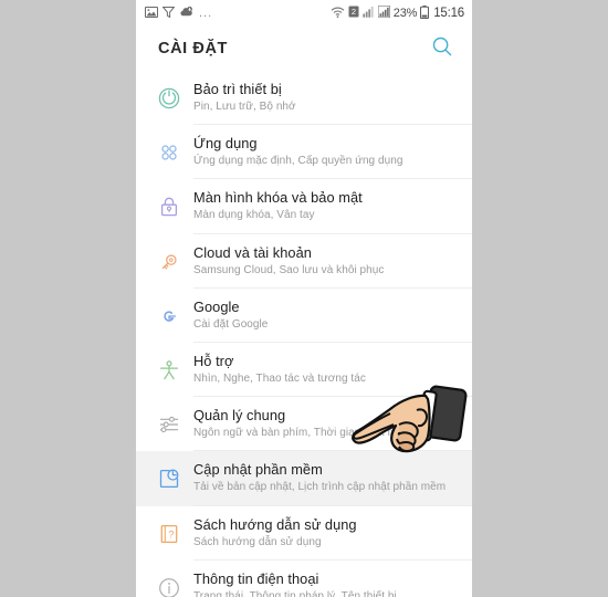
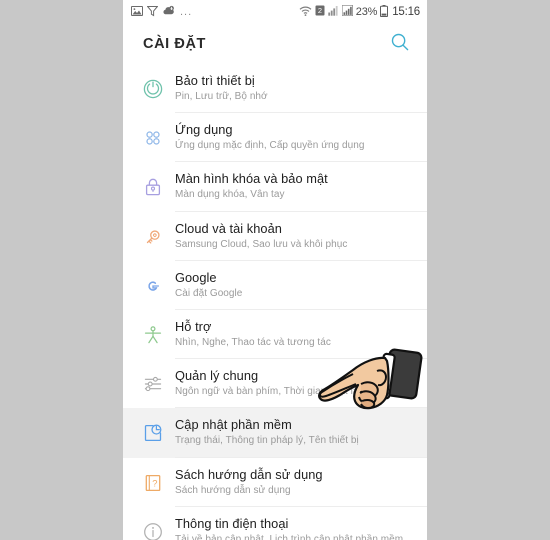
  ...
  2
  23%
  15:16
  CÀI ĐẶT
  Bảo trì thiết bị
  Pin, Lưu trữ, Bộ nhớ
  Ứng dụng
  Ứng dụng mặc định, Cấp quyền ứng dụng
  Màn hình khóa và bảo mật
  Màn dụng khóa, Vân tay
  Cloud và tài khoản
  Samsung Cloud, Sao lưu và khôi phục
  Google
  Cài đặt Google
  Hỗ trợ
  Nhìn, Nghe, Thao tác và tương tác
  Quản lý chung
  Ngôn ngữ và bàn phím, Thời gia l
  Cập nhật phần mềm
- Tải về bản cập nhật, Lịch trình cập nhật phần mềm
+ Trạng thái, Thông tin pháp lý, Tên thiết bị
  ?
  Sách hướng dẫn sử dụng
  Sách hướng dẫn sử dụng
  Thông tin điện thoại
- Trạng thái, Thông tin pháp lý, Tên thiết bị
+ Tải về bản cập nhật, Lịch trình cập nhật phần mềm
